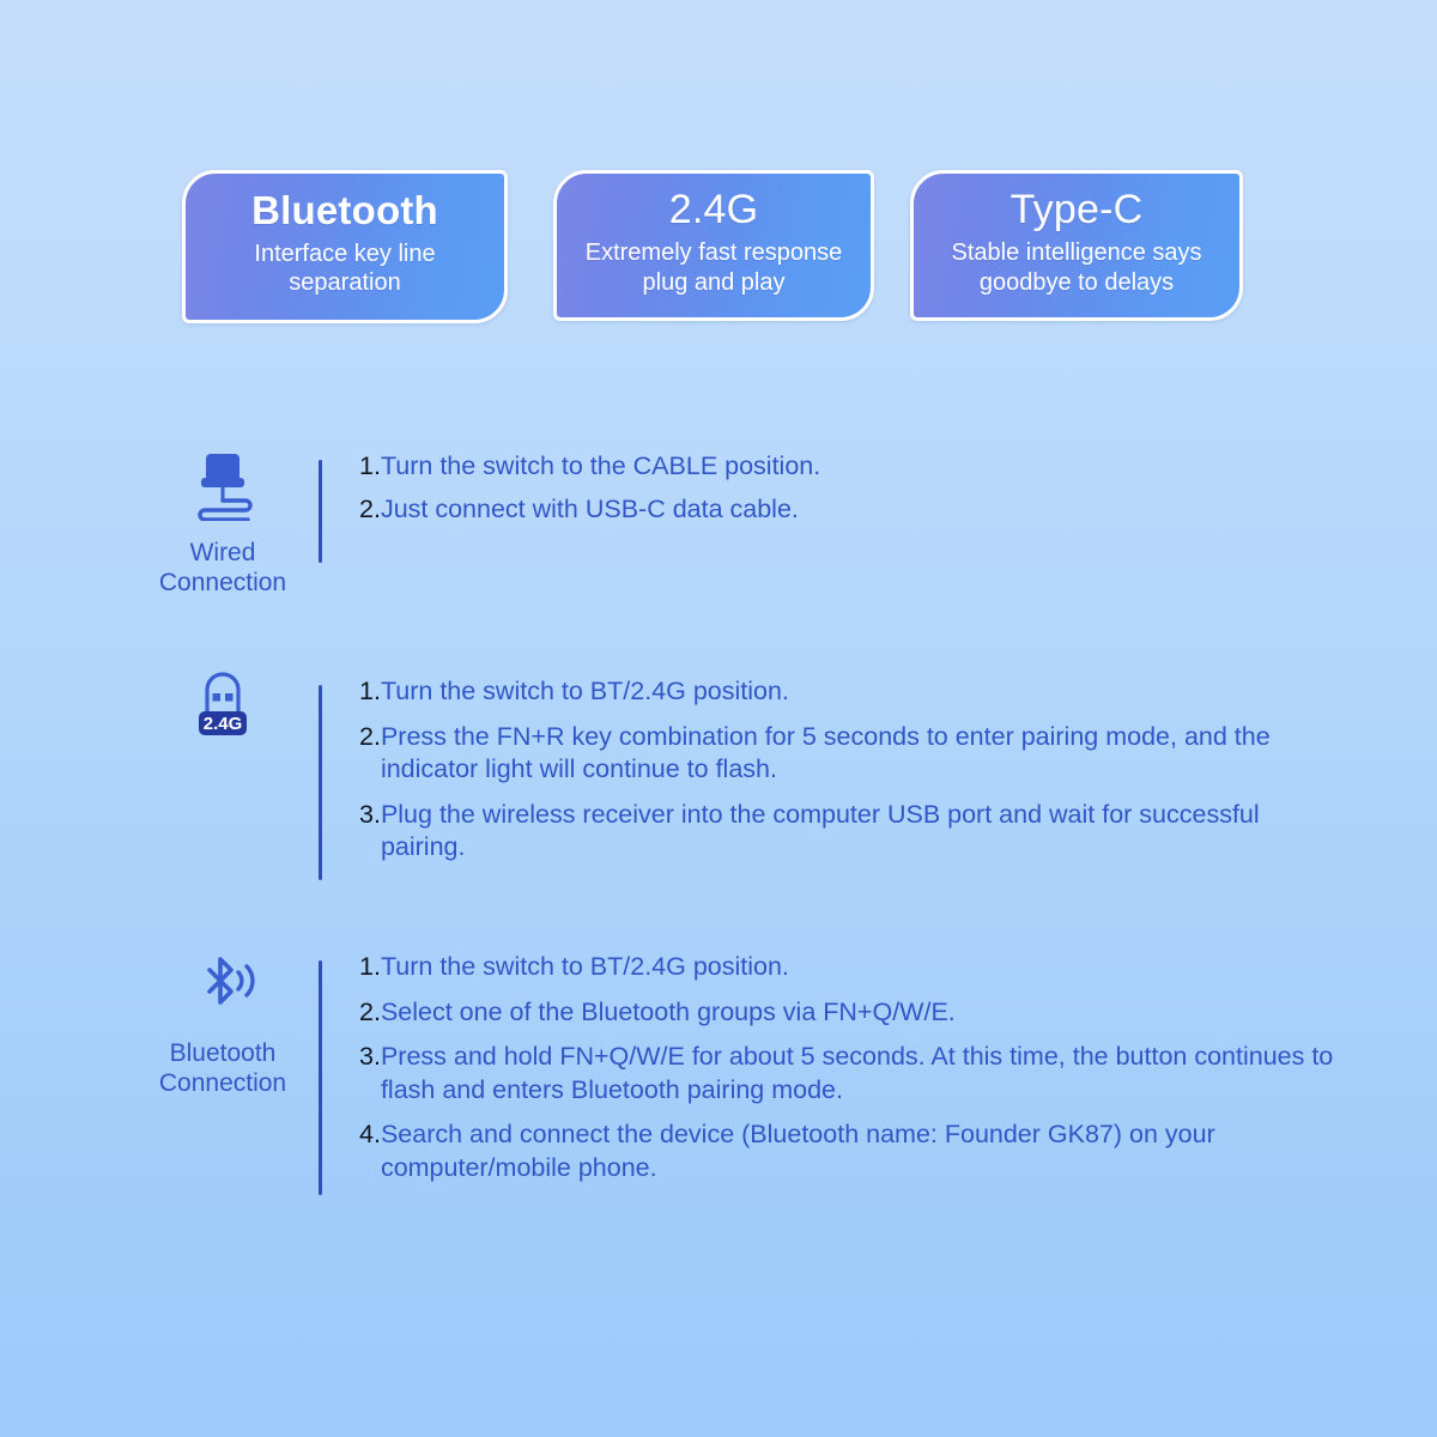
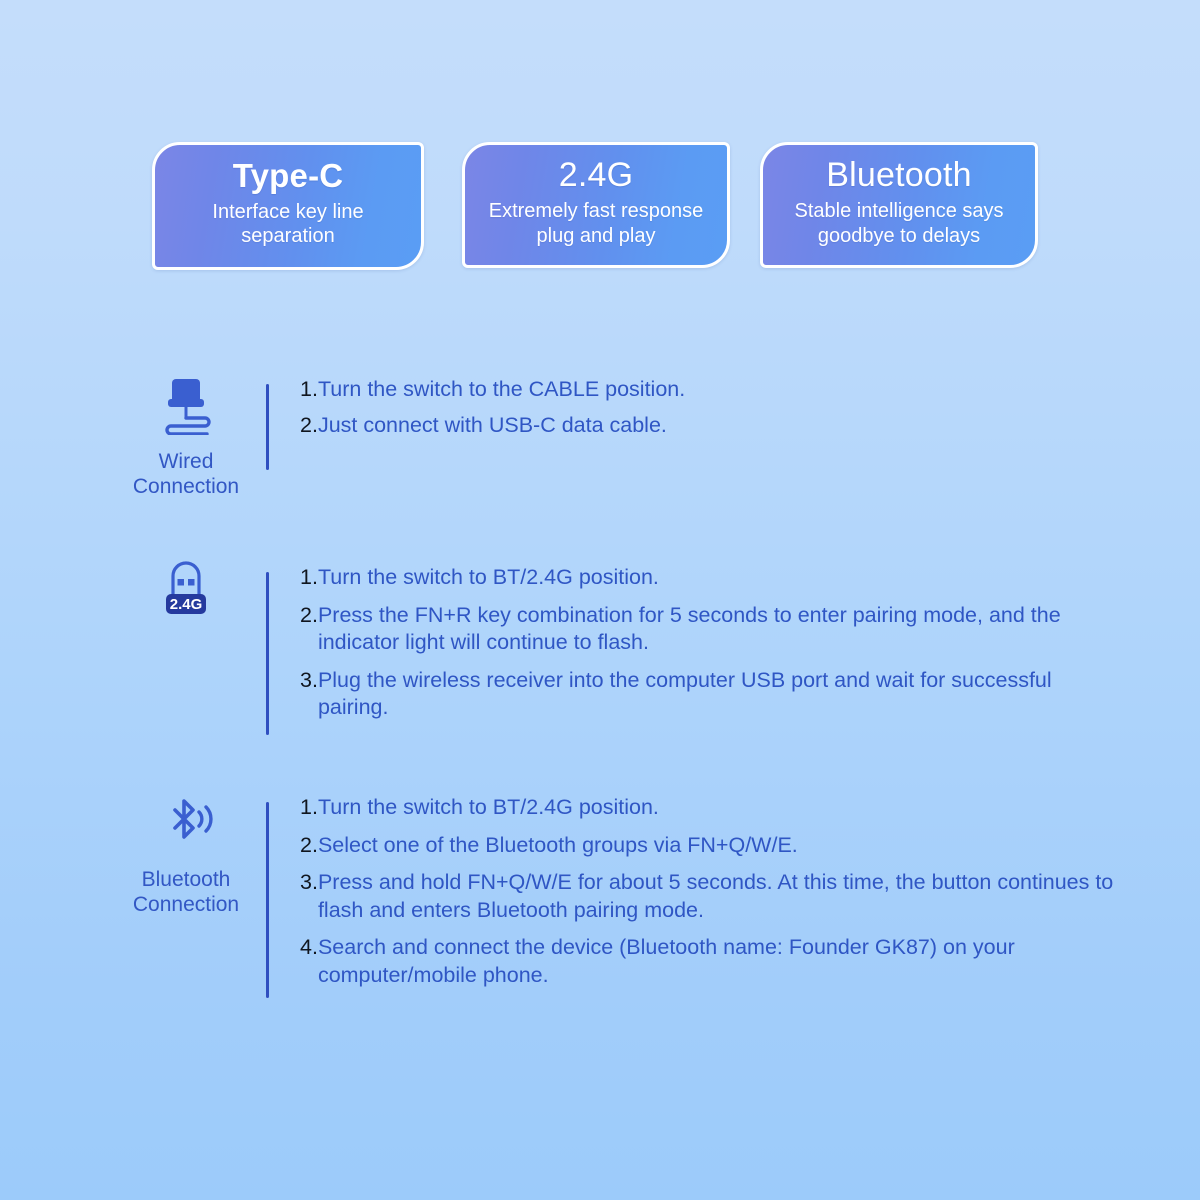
- Bluetooth
+ Type-C
  Interface key line separation
  2.4G
  Extremely fast response plug and play
- Type-C
+ Bluetooth
  Stable intelligence says goodbye to delays
  Wired Connection
  1.
  Turn the switch to the CABLE position.
  2.
  Just connect with USB-C data cable.
  2.4G
  1.
  Turn the switch to BT/2.4G position.
  2.
  Press the FN+R key combination for 5 seconds to enter pairing mode, and the indicator light will continue to flash.
  3.
  Plug the wireless receiver into the computer USB port and wait for successful pairing.
  Bluetooth Connection
  1.
  Turn the switch to BT/2.4G position.
  2.
  Select one of the Bluetooth groups via FN+Q/W/E.
  3.
  Press and hold FN+Q/W/E for about 5 seconds. At this time, the button continues to flash and enters Bluetooth pairing mode.
  4.
  Search and connect the device (Bluetooth name: Founder GK87) on your computer/mobile phone.
